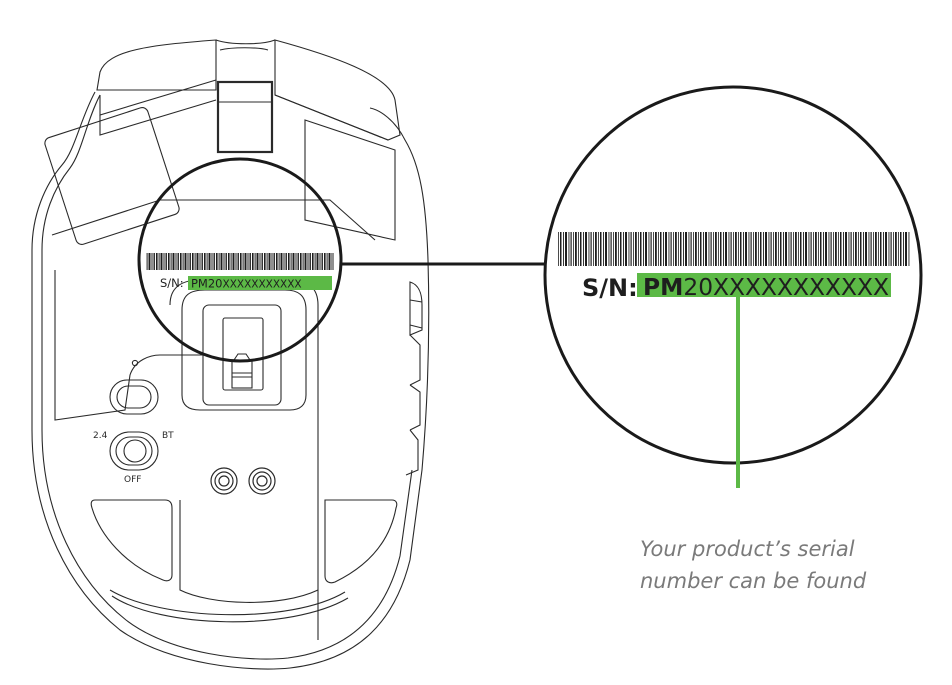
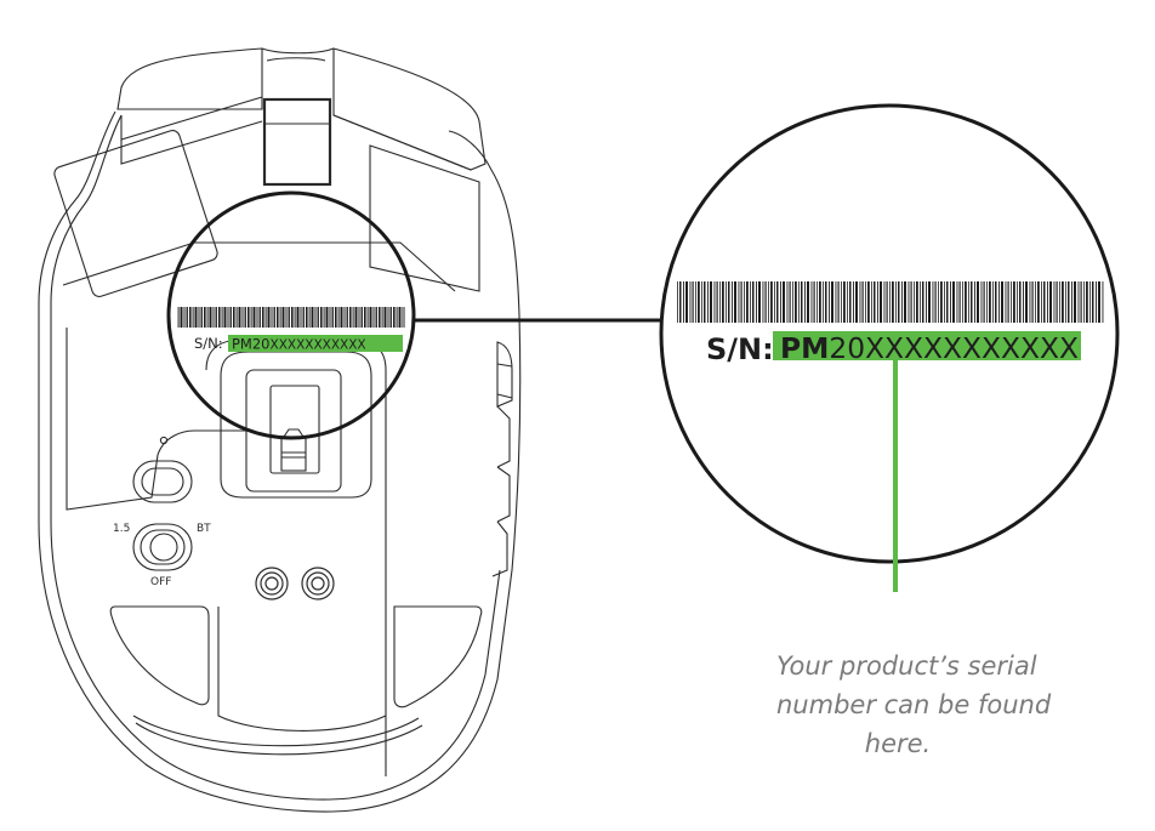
- 2.4
+ 1.5
  BT
  OFF
  S/N:
  PM20XXXXXXXXXXX
  S/N:
  PM20XXXXXXXXXXX
  Your product’s serial
  number can be found
+ here.
